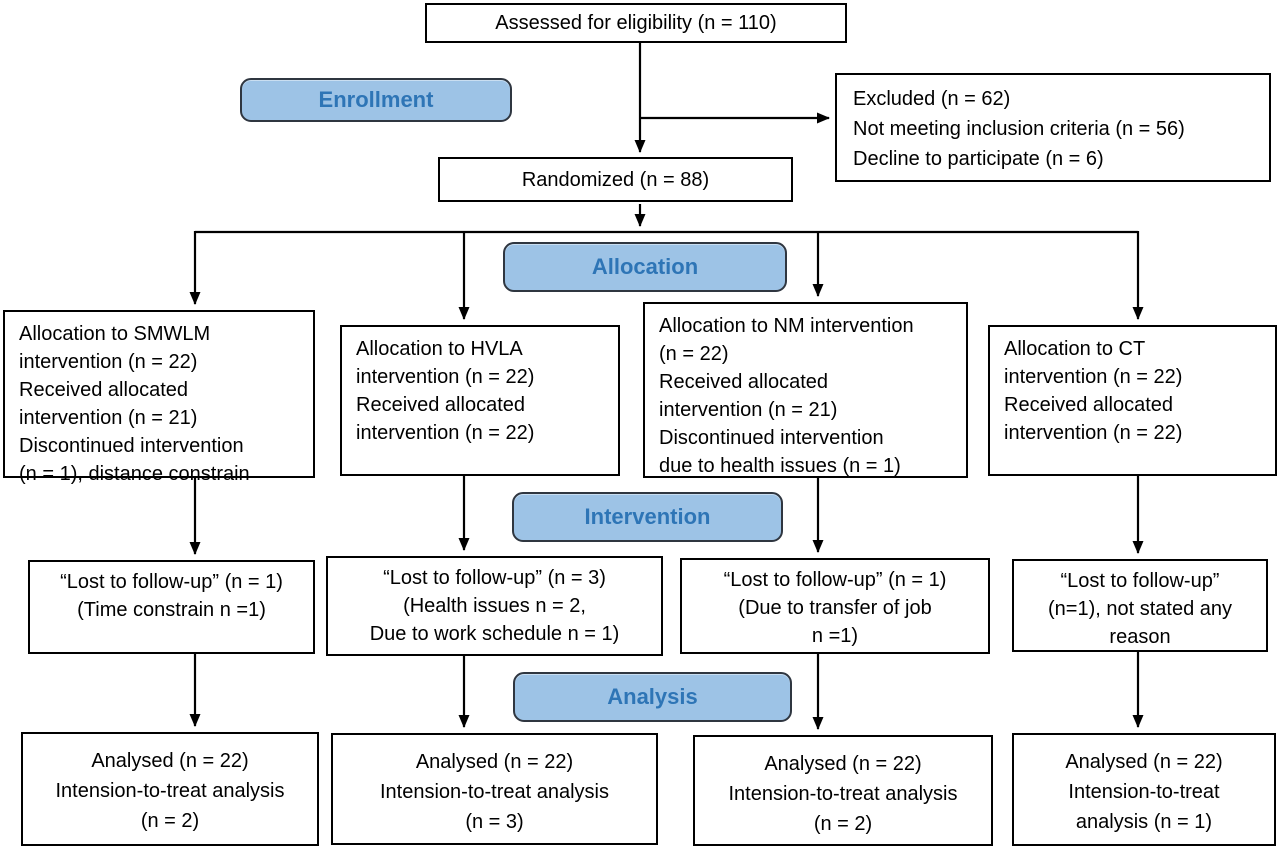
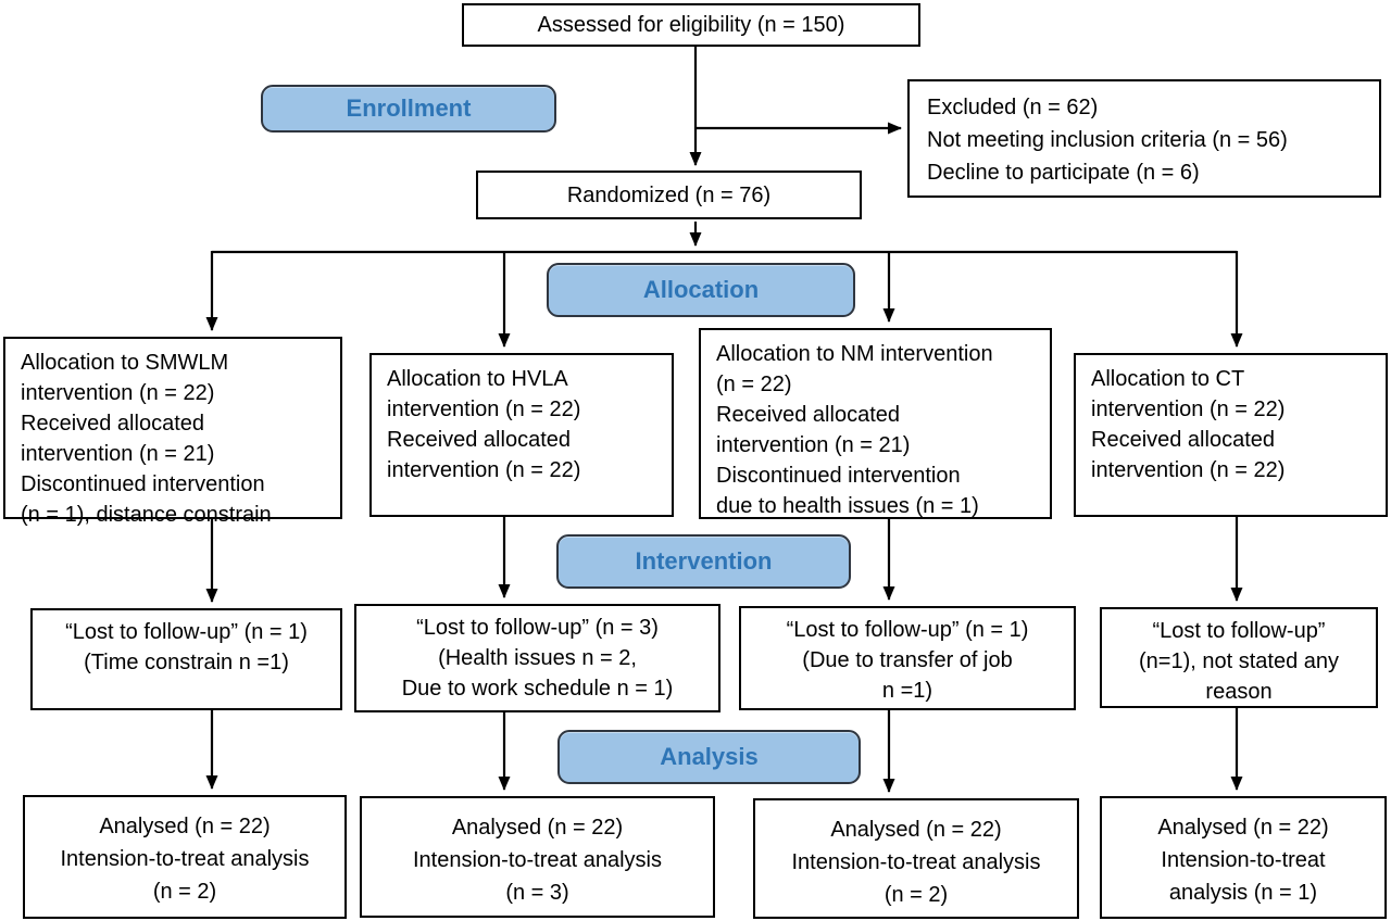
- Assessed for eligibility (n = 110)
+ Assessed for eligibility (n = 150)
  Enrollment
  Excluded (n = 62)
  Not meeting inclusion criteria (n = 56)
  Decline to participate (n = 6)
- Randomized (n = 88)
+ Randomized (n = 76)
  Allocation
  Allocation to SMWLM
  intervention (n = 22)
  Received allocated
  intervention (n = 21)
  Discontinued intervention
  (n = 1), distance constrain
  Allocation to HVLA
  intervention (n = 22)
  Received allocated
  intervention (n = 22)
  Allocation to NM intervention
  (n = 22)
  Received allocated
  intervention (n = 21)
  Discontinued intervention
  due to health issues (n = 1)
  Allocation to CT
  intervention (n = 22)
  Received allocated
  intervention (n = 22)
  Intervention
  “Lost to follow-up” (n = 1)
  (Time constrain n =1)
  “Lost to follow-up” (n = 3)
  (Health issues n = 2,
  Due to work schedule n = 1)
  “Lost to follow-up” (n = 1)
  (Due to transfer of job
  n =1)
  “Lost to follow-up”
  (n=1), not stated any
  reason
  Analysis
  Analysed (n = 22)
  Intension-to-treat analysis
  (n = 2)
  Analysed (n = 22)
  Intension-to-treat analysis
  (n = 3)
  Analysed (n = 22)
  Intension-to-treat analysis
  (n = 2)
  Analysed (n = 22)
  Intension-to-treat
  analysis (n = 1)
